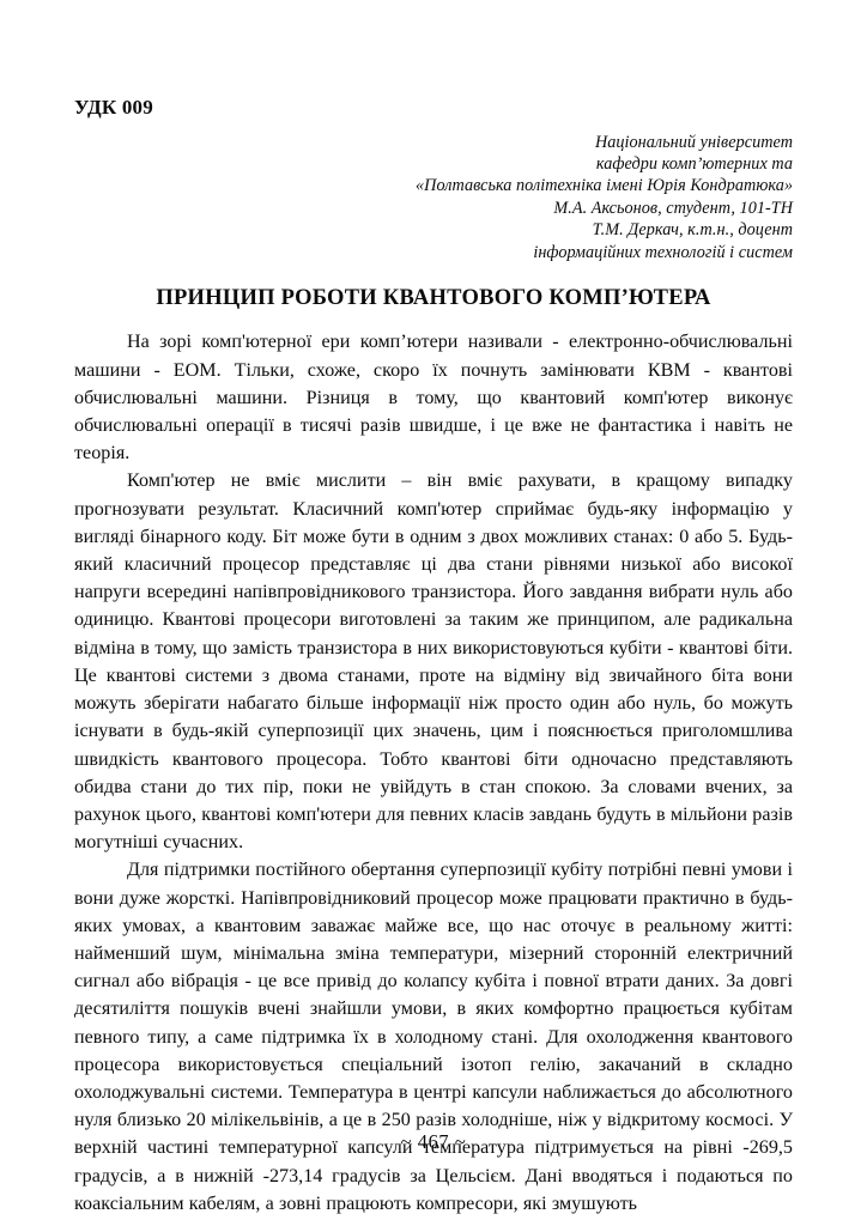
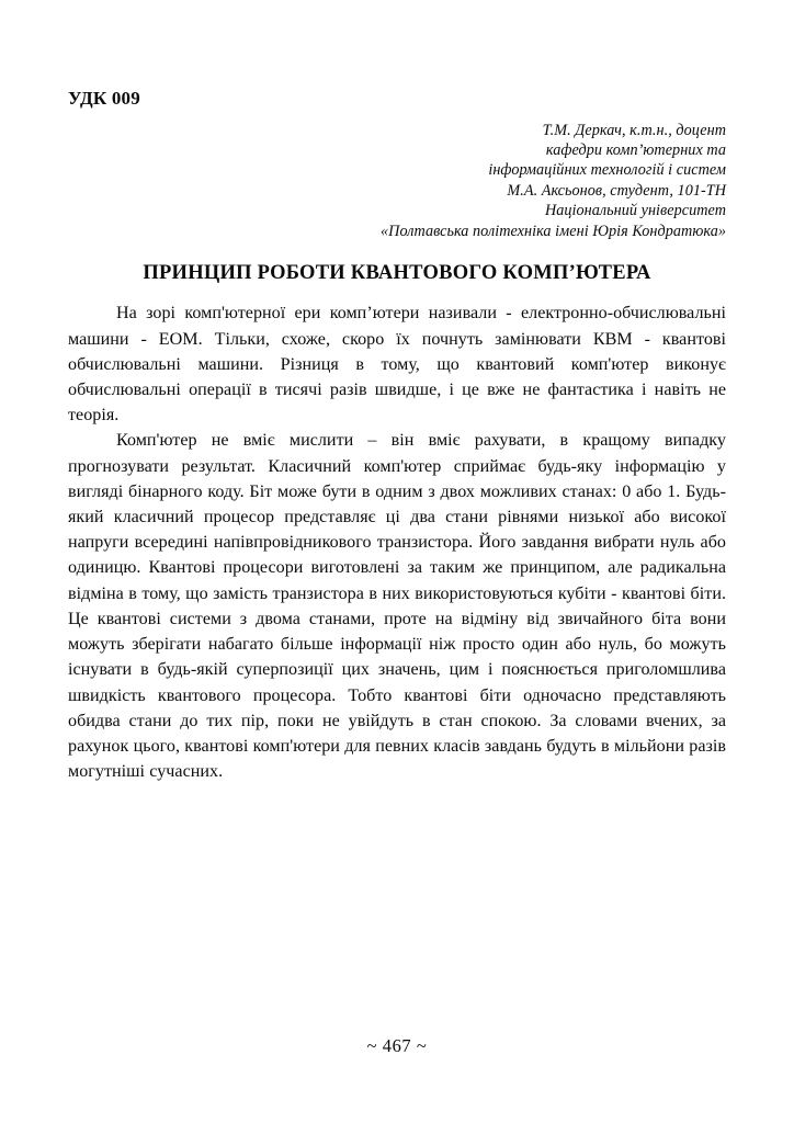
  УДК 009
- Національний університет
+ Т.М. Деркач, к.т.н., доцент
  кафедри комп’ютерних та
- «Полтавська політехніка імені Юрія Кондратюка»
+ інформаційних технологій і систем
  М.А. Аксьонов, студент, 101-ТН
- Т.М. Деркач, к.т.н., доцент
+ Національний університет
- інформаційних технологій і систем
+ «Полтавська політехніка імені Юрія Кондратюка»
  ПРИНЦИП РОБОТИ КВАНТОВОГО КОМП’ЮТЕРА
  На зорі комп'ютерної ери комп’ютери називали - електронно-обчислювальні машини - ЕОМ. Тільки, схоже, скоро їх почнуть замінювати КВМ - квантові обчислювальні машини. Різниця в тому, що квантовий комп'ютер виконує обчислювальні операції в тисячі разів швидше, і це вже не фантастика і навіть не теорія.
- Комп'ютер не вміє мислити – він вміє рахувати, в кращому випадку прогнозувати результат. Класичний комп'ютер сприймає будь-яку інформацію у вигляді бінарного коду. Біт може бути в одним з двох можливих станах: 0 або 5. Будь-який класичний процесор представляє ці два стани рівнями низької або високої напруги всередині напівпровідникового транзистора. Його завдання вибрати нуль або одиницю. Квантові процесори виготовлені за таким же принципом, але радикальна відміна в тому, що замість транзистора в них використовуються кубіти - квантові біти. Це квантові системи з двома станами, проте на відміну від звичайного біта вони можуть зберігати набагато більше інформації ніж просто один або нуль, бо можуть існувати в будь-якій суперпозиції цих значень, цим і пояснюється приголомшлива швидкість квантового процесора. Тобто квантові біти одночасно представляють обидва стани до тих пір, поки не увійдуть в стан спокою. За словами вчених, за рахунок цього, квантові комп'ютери для певних класів завдань будуть в мільйони разів могутніші сучасних.
+ Комп'ютер не вміє мислити – він вміє рахувати, в кращому випадку прогнозувати результат. Класичний комп'ютер сприймає будь-яку інформацію у вигляді бінарного коду. Біт може бути в одним з двох можливих станах: 0 або 1. Будь-який класичний процесор представляє ці два стани рівнями низької або високої напруги всередині напівпровідникового транзистора. Його завдання вибрати нуль або одиницю. Квантові процесори виготовлені за таким же принципом, але радикальна відміна в тому, що замість транзистора в них використовуються кубіти - квантові біти. Це квантові системи з двома станами, проте на відміну від звичайного біта вони можуть зберігати набагато більше інформації ніж просто один або нуль, бо можуть існувати в будь-якій суперпозиції цих значень, цим і пояснюється приголомшлива швидкість квантового процесора. Тобто квантові біти одночасно представляють обидва стани до тих пір, поки не увійдуть в стан спокою. За словами вчених, за рахунок цього, квантові комп'ютери для певних класів завдань будуть в мільйони разів могутніші сучасних.
- Для підтримки постійного обертання суперпозиції кубіту потрібні певні умови і вони дуже жорсткі. Напівпровідниковий процесор може працювати практично в будь-яких умовах, а квантовим заважає майже все, що нас оточує в реальному житті: найменший шум, мінімальна зміна температури, мізерний сторонній електричний сигнал або вібрація - це все привід до колапсу кубіта і повної втрати даних. За довгі десятиліття пошуків вчені знайшли умови, в яких комфортно працюється кубітам певного типу, а саме підтримка їх в холодному стані. Для охолодження квантового процесора використовується спеціальний ізотоп гелію, закачаний в складно охолоджувальні системи. Температура в центрі капсули наближається до абсолютного нуля близько 20 мілікельвінів, а це в 250 разів холодніше, ніж у відкритому космосі. У верхній частині температурної капсули температура підтримується на рівні -269,5 градусів, а в нижній -273,14 градусів за Цельсієм. Дані вводяться і подаються по коаксіальним кабелям, а зовні працюють компресори, які змушують
  ~ 467 ~
